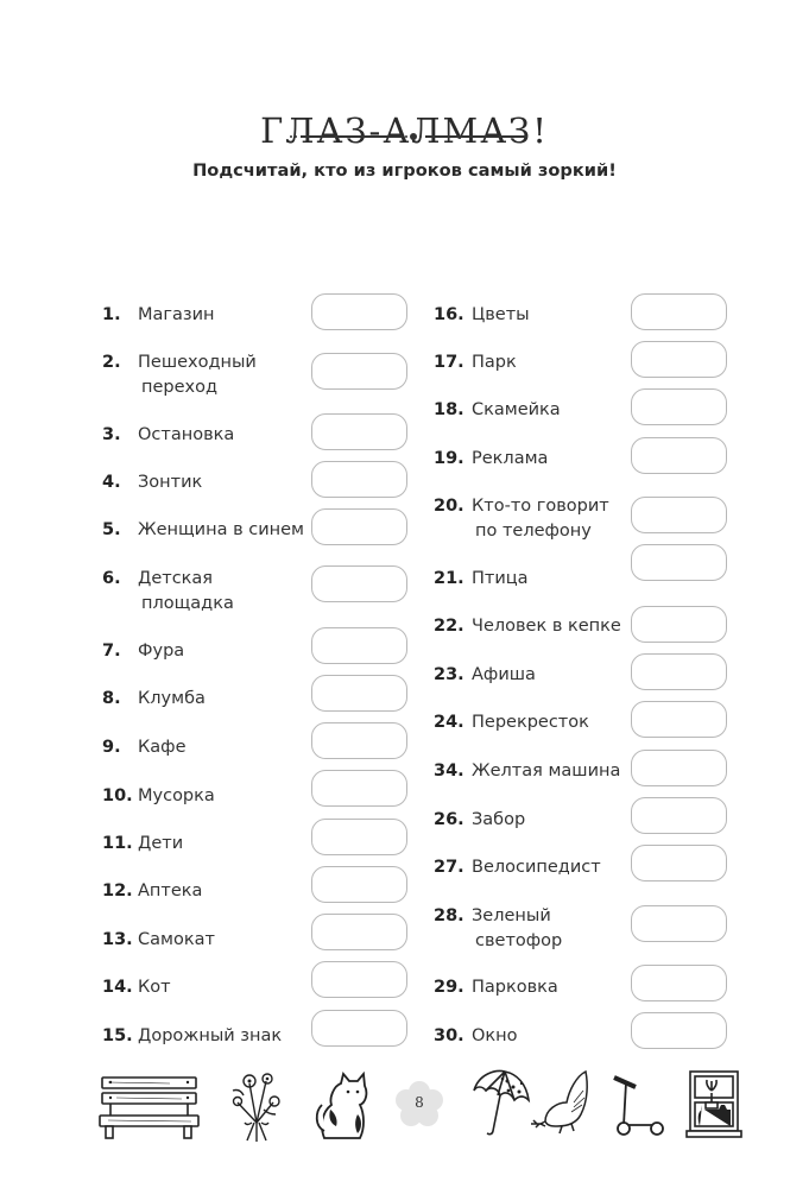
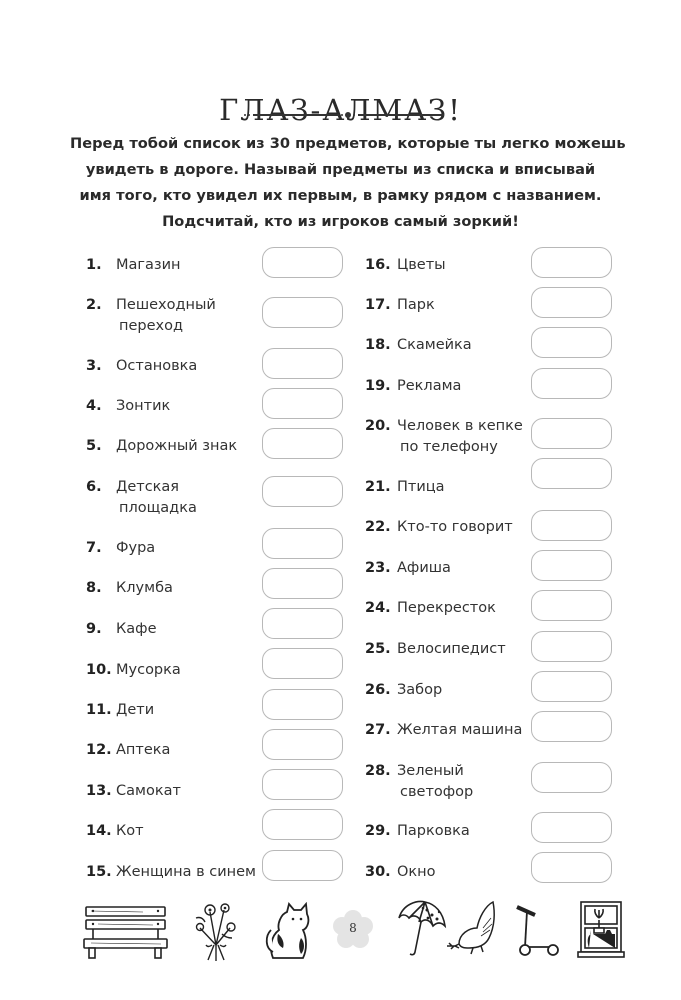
  ГЛАЗ-АЛМАЗ!
+ Перед тобой список из 30 предметов, которые ты легко можешь
+ увидеть в дороге. Называй предметы из списка и вписывай
+ имя того, кто увидел их первым, в рамку рядом с названием.
  Подсчитай, кто из игроков самый зоркий!
  1.
  Магазин
  2.
  Пешеходный
  переход
  3.
  Остановка
  4.
  Зонтик
  5.
- Женщина в синем
+ Дорожный знак
  6.
  Детская
  площадка
  7.
  Фура
  8.
  Клумба
  9.
  Кафе
  10.
  Мусорка
  11.
  Дети
  12.
  Аптека
  13.
  Самокат
  14.
  Кот
  15.
- Дорожный знак
+ Женщина в синем
  16.
  Цветы
  17.
  Парк
  18.
  Скамейка
  19.
  Реклама
  20.
- Кто-то говорит
+ Человек в кепке
  по телефону
  21.
  Птица
  22.
- Человек в кепке
+ Кто-то говорит
  23.
  Афиша
  24.
  Перекресток
- 34.
+ 25.
- Желтая машина
+ Велосипедист
  26.
  Забор
  27.
- Велосипедист
+ Желтая машина
  28.
  Зеленый
  светофор
  29.
  Парковка
  30.
  Окно
  8
